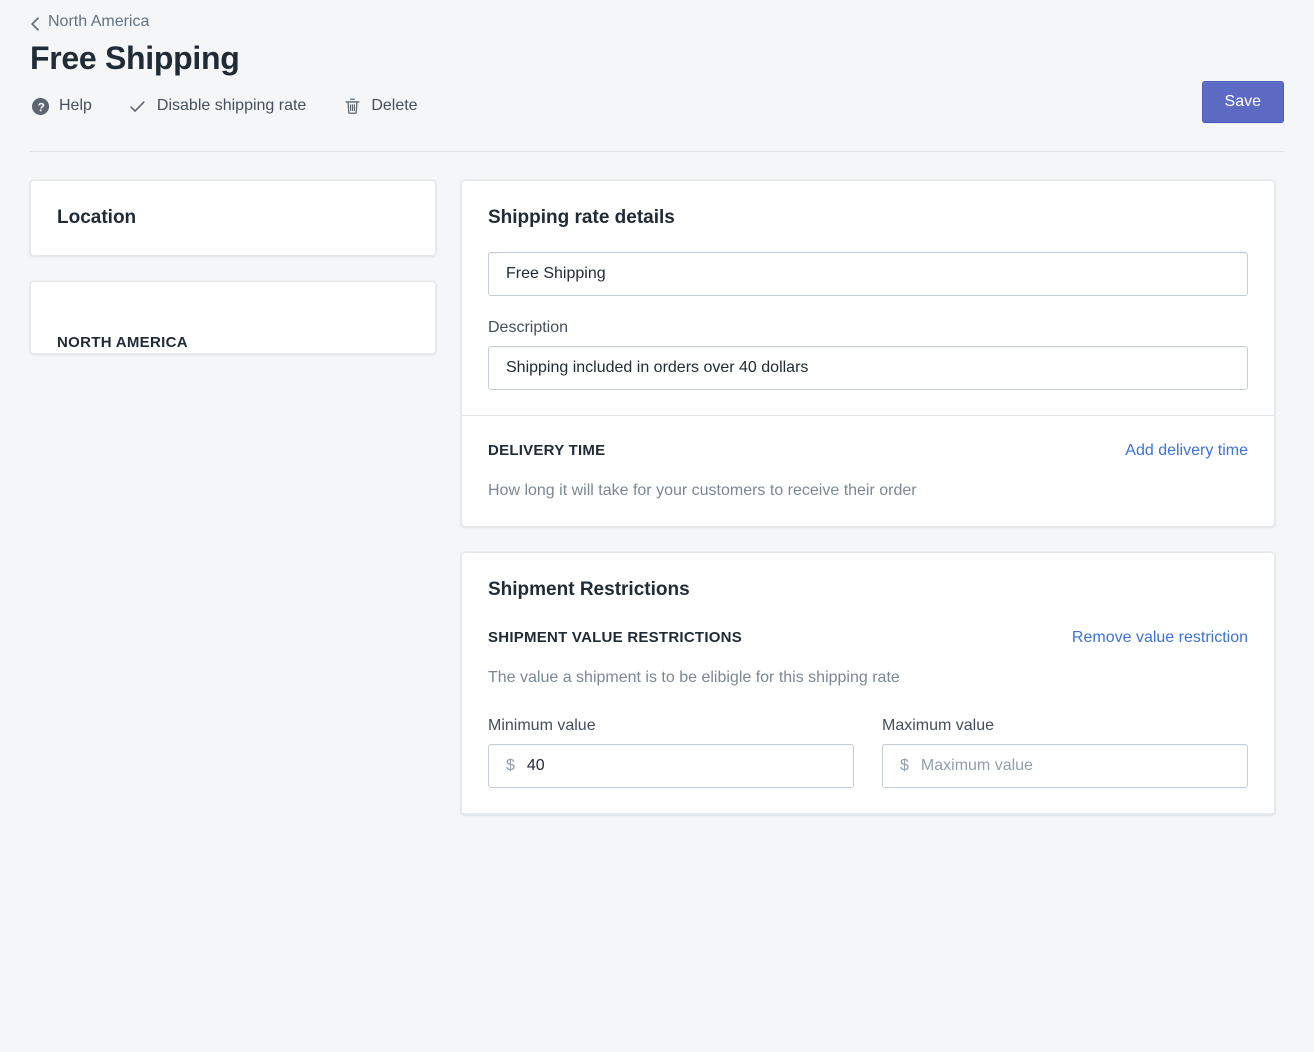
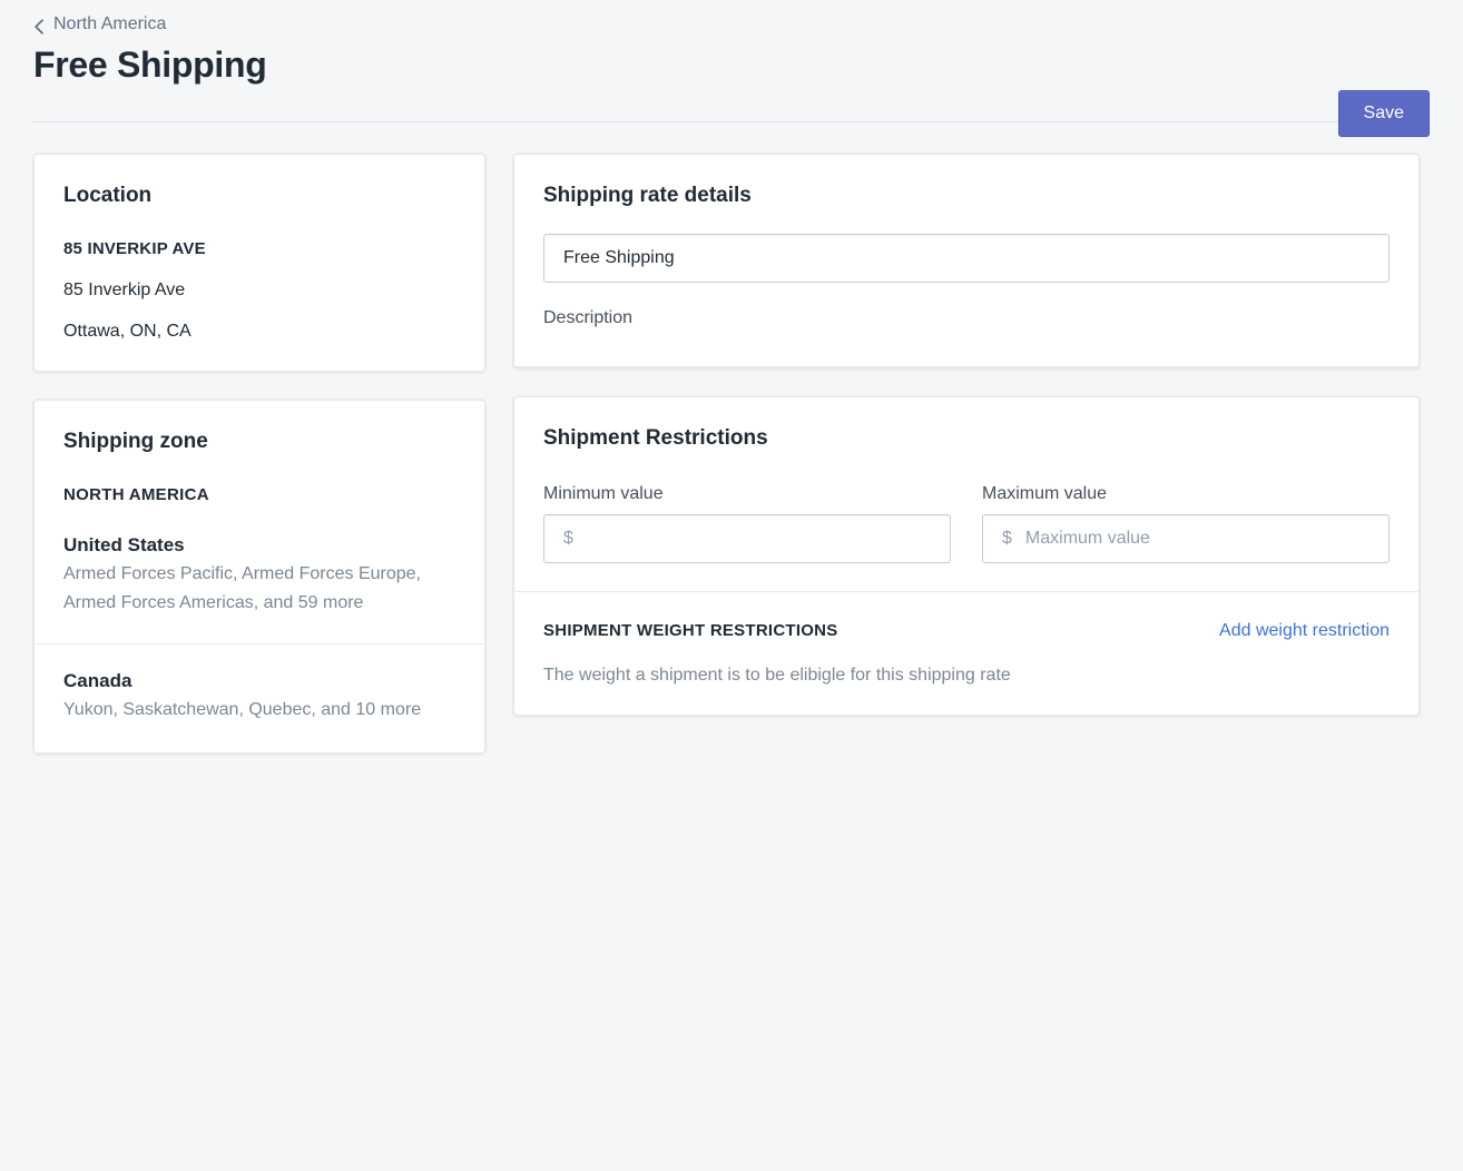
  North America
  Free Shipping
- Help
- Disable shipping rate
- Delete
  Save
  Location
+ 85 INVERKIP AVE
+ 85 Inverkip Ave
+ Ottawa, ON, CA
+ Shipping zone
  NORTH AMERICA
+ United States
+ Armed Forces Pacific, Armed Forces Europe, Armed Forces Americas, and 59 more
+ Canada
+ Yukon, Saskatchewan, Quebec, and 10 more
  Shipping rate details
  Free Shipping
  Description
- Shipping included in orders over 40 dollars
- DELIVERY TIME
- Add delivery time
- How long it will take for your customers to receive their order
  Shipment Restrictions
- SHIPMENT VALUE RESTRICTIONS
- Remove value restriction
- The value a shipment is to be elibigle for this shipping rate
  Minimum value
  $
- 40
  Maximum value
  $
  Maximum value
+ SHIPMENT WEIGHT RESTRICTIONS
+ Add weight restriction
+ The weight a shipment is to be elibigle for this shipping rate
